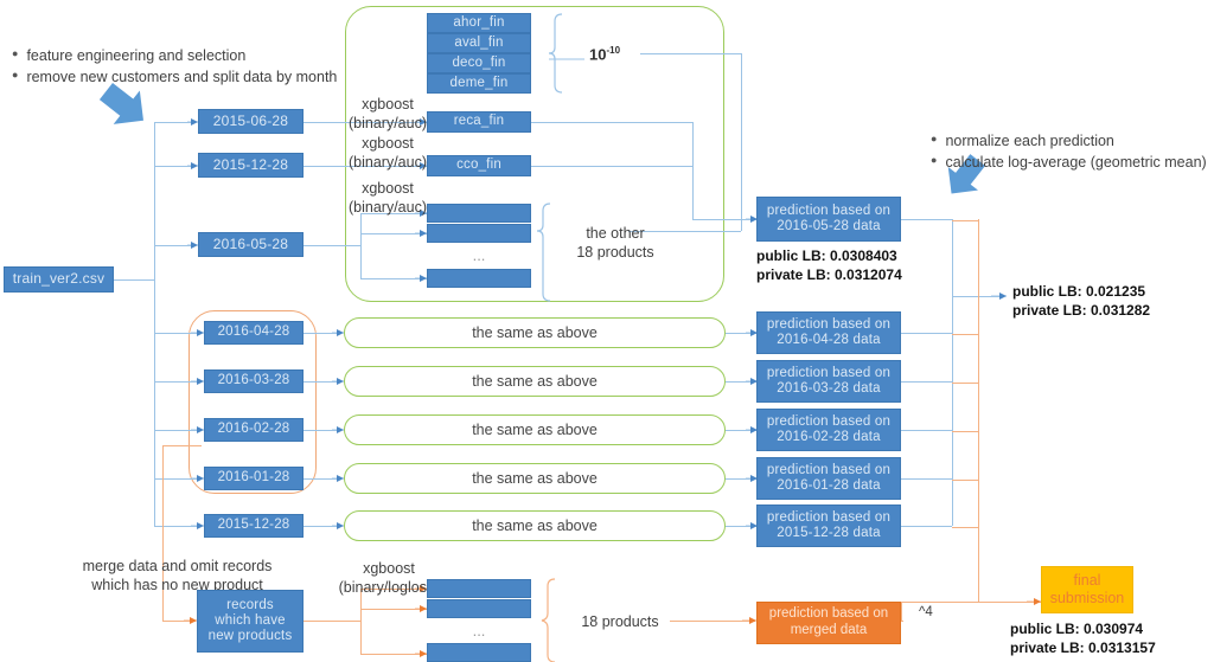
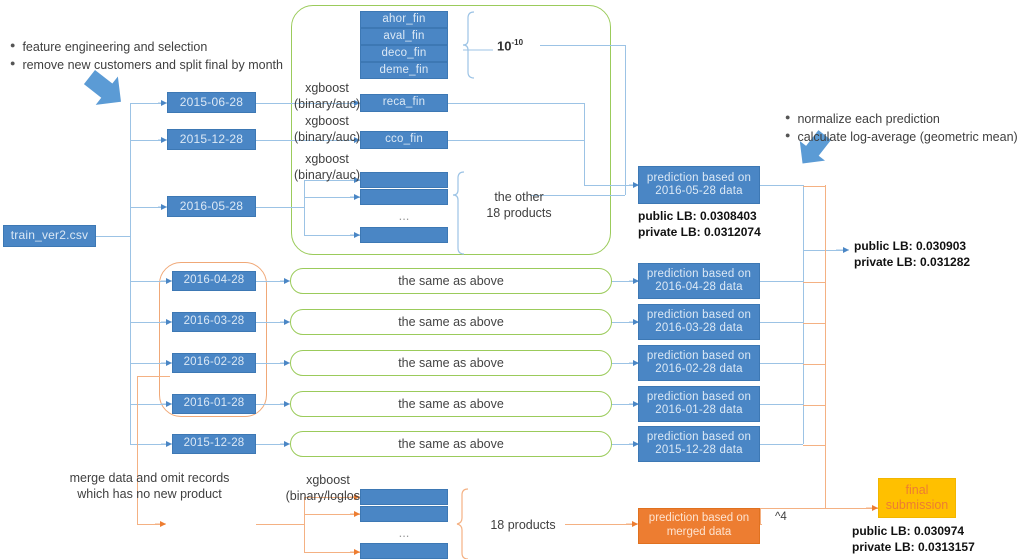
  ●
  feature engineering and selection
  ●
- remove new customers and split data by month
+ remove new customers and split final by month
  train_ver2.csv
  2015-06-28
  2015-12-28
  2016-05-28
  xgboost
  (binary/auc)
  xgboost
  (binary/auc)
  xgboost
  (binary/auc)
  ahor_fin
  aval_fin
  deco_fin
  deme_fin
  reca_fin
  cco_fin
  ...
  10-10
  the other
  18 products
  2016-04-28
  2016-03-28
  2016-02-28
  2016-01-28
  2015-12-28
  the same as above
  the same as above
  the same as above
  the same as above
  the same as above
  prediction based on
  2016-05-28 data
  public LB: 0.0308403
  private LB: 0.0312074
  prediction based on
  2016-04-28 data
  prediction based on
  2016-03-28 data
  prediction based on
  2016-02-28 data
  prediction based on
  2016-01-28 data
  prediction based on
  2015-12-28 data
  ●
  normalize each prediction
  ●
  calculate log-average (geometric mean)
- public LB: 0.021235
+ public LB: 0.030903
  private LB: 0.031282
  merge data and omit records
  which has no new product
- records
- which have
- new products
  xgboost
  (binary/loglos
  ...
  18 products
  prediction based on
  merged data
  ^4
  final
  submission
  public LB: 0.030974
  private LB: 0.0313157
